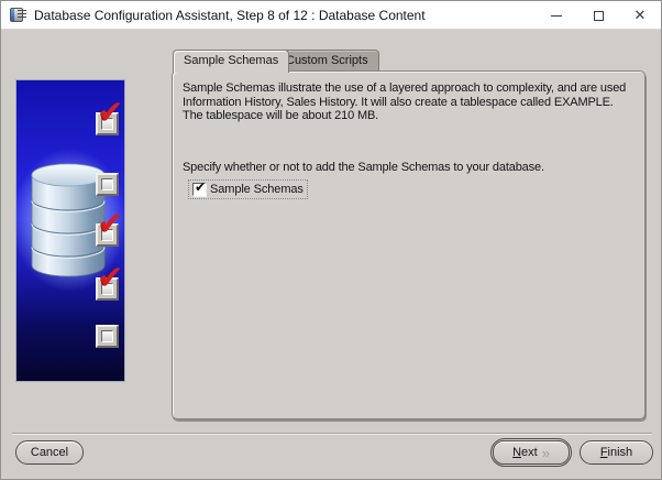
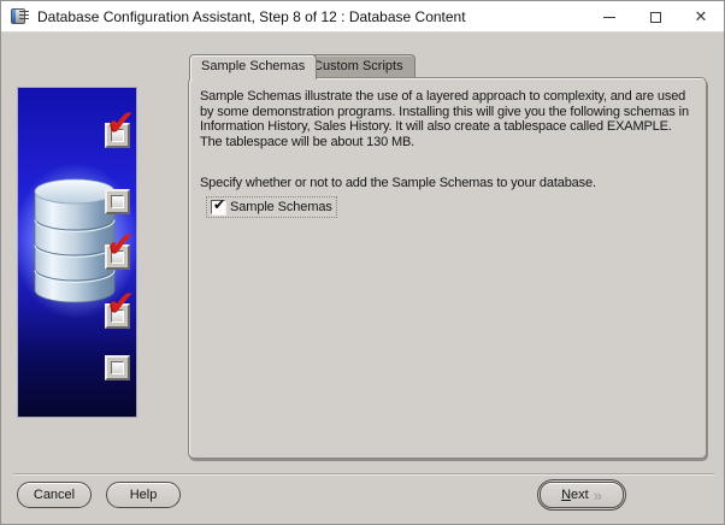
  Database Configuration Assistant, Step 8 of 12 : Database Content
  ✕
  ✔
  ✔
  ✔
  Sample Schemas
  Custom Scripts
  Sample Schemas illustrate the use of a layered approach to complexity, and are used
+ by some demonstration programs. Installing this will give you the following schemas in
  Information History, Sales History. It will also create a tablespace called EXAMPLE.
- The tablespace will be about 210 MB.
+ The tablespace will be about 130 MB.
  Specify whether or not to add the Sample Schemas to your database.
  ✔
  Sample Schemas
  Cancel
+ Help
  Next
  »
- Finish
